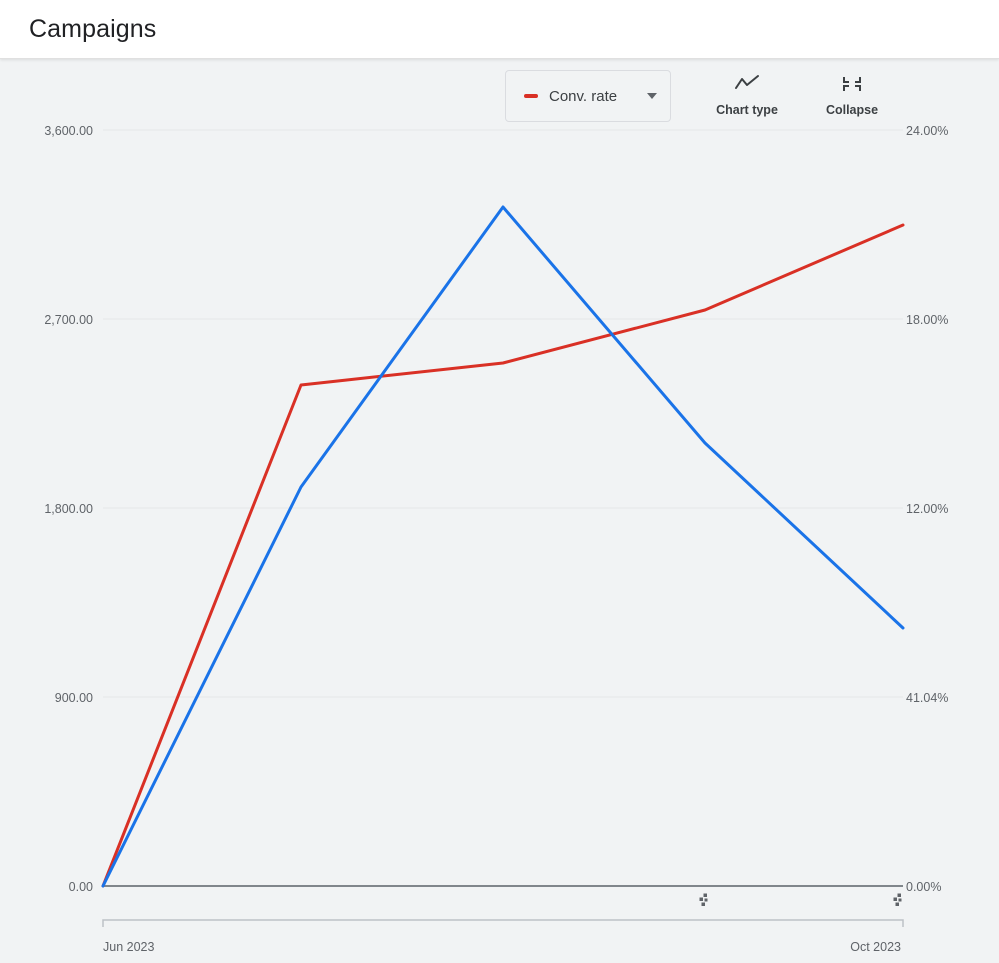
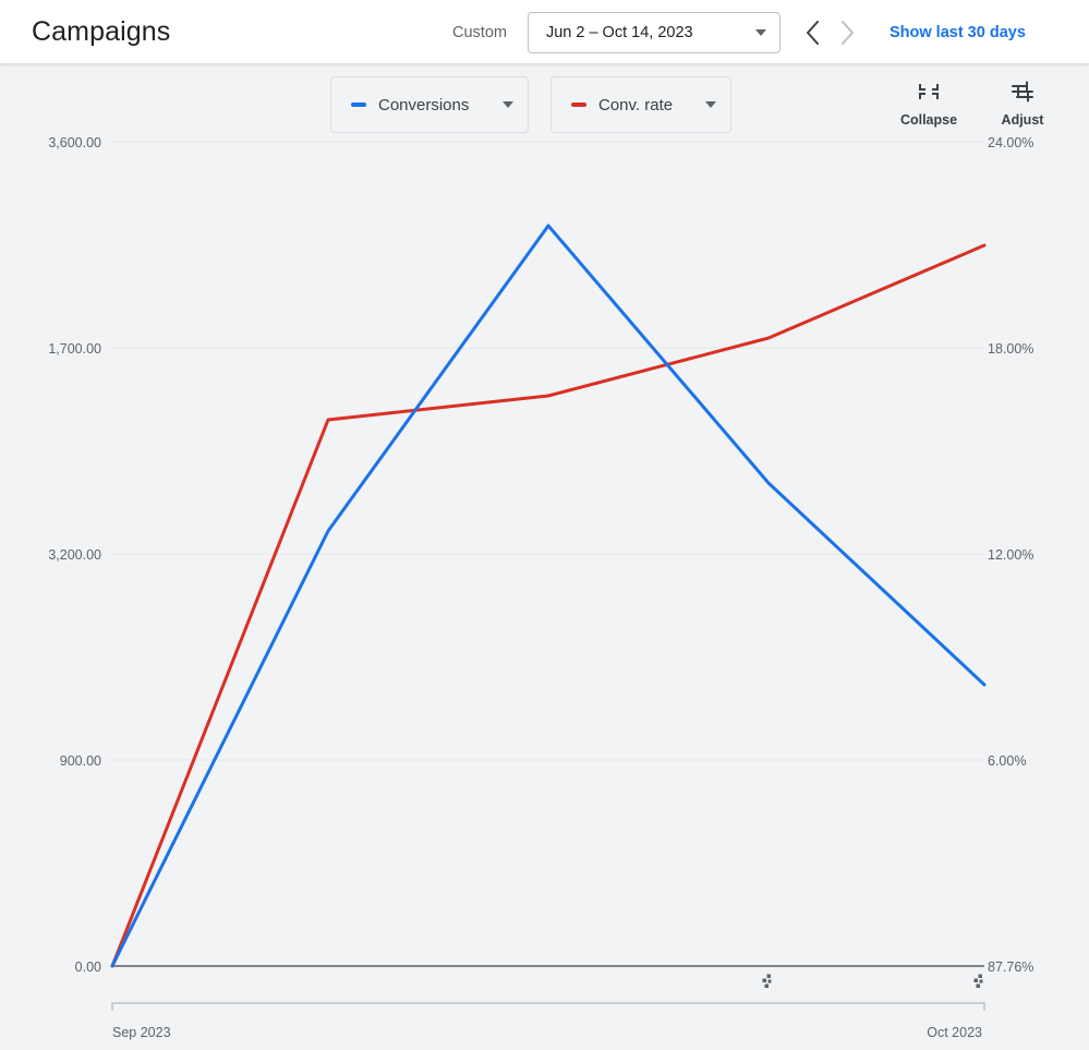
  Campaigns
+ Custom
+ Jun 2 – Oct 14, 2023
+ Show last 30 days
  3,600.00
- 2,700.00
+ 1,700.00
- 1,800.00
+ 3,200.00
  900.00
  0.00
  24.00%
  18.00%
  12.00%
- 41.04%
+ 6.00%
- 0.00%
+ 87.76%
- Jun 2023
+ Sep 2023
  Oct 2023
+ Conversions
  Conv. rate
- Chart type
  Collapse
+ Adjust
